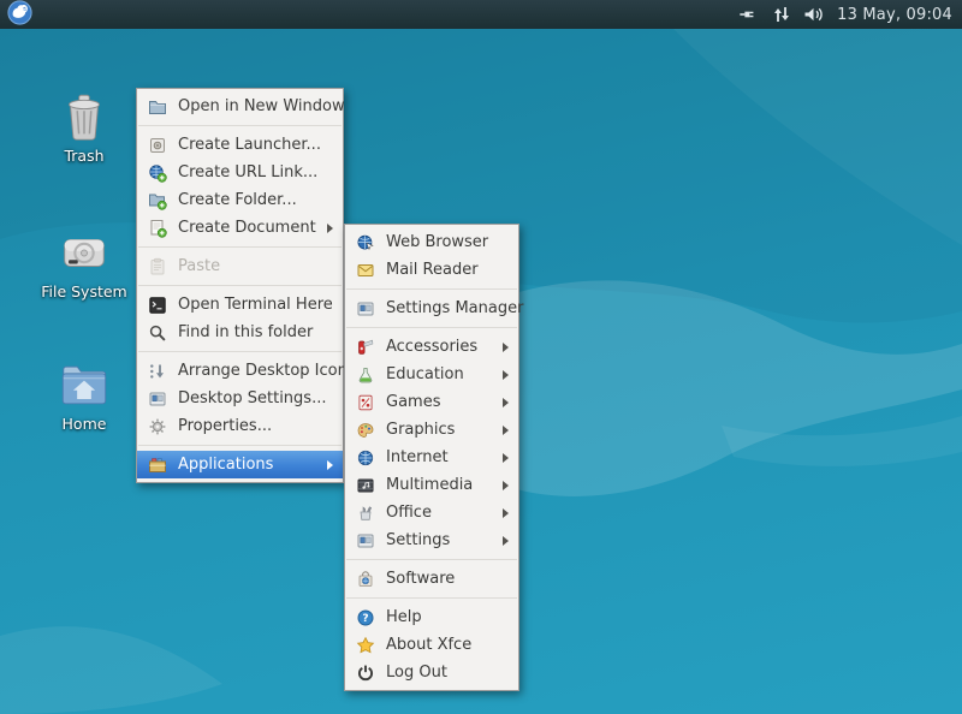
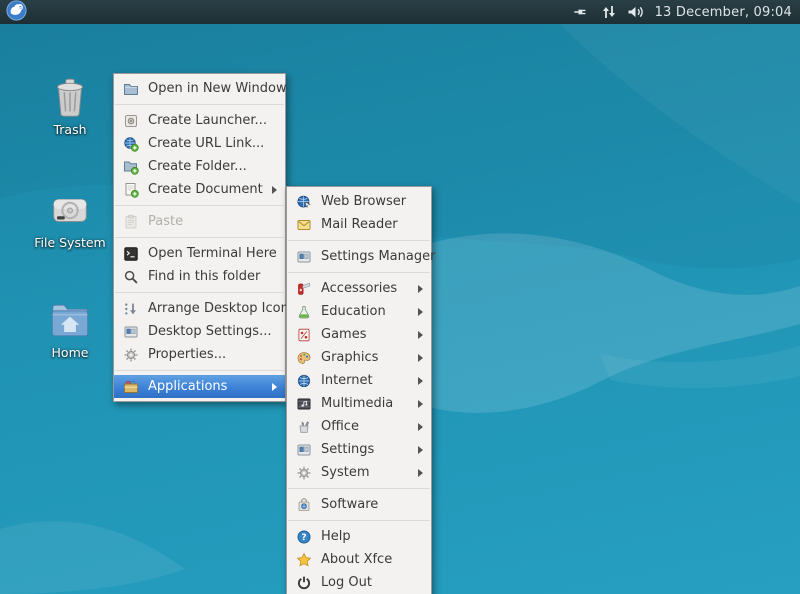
  Trash
  File System
  Home
- 13 May, 09:04
+ 13 December, 09:04
  Open in New Window
  Create Launcher...
  Create URL Link...
  Create Folder...
  Create Document
  Paste
  Open Terminal Here
  Find in this folder
  Arrange Desktop Icon
  Desktop Settings...
  Properties...
  Applications
  Web Browser
  Mail Reader
  Settings Manager
  Accessories
  Education
  Games
  Graphics
  Internet
  Multimedia
  Office
  Settings
+ System
  Software
  ?
  Help
  About Xfce
  Log Out
